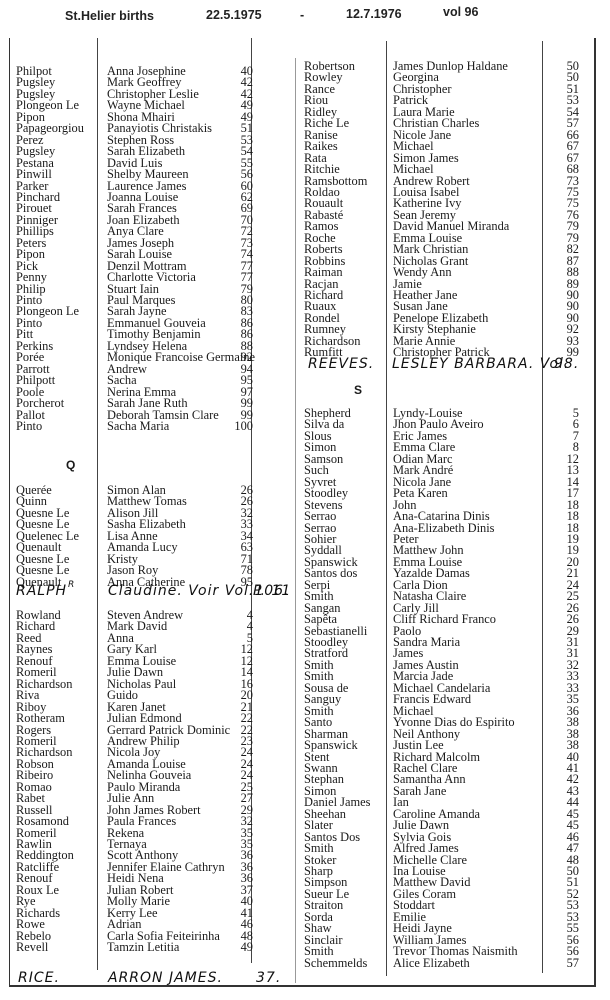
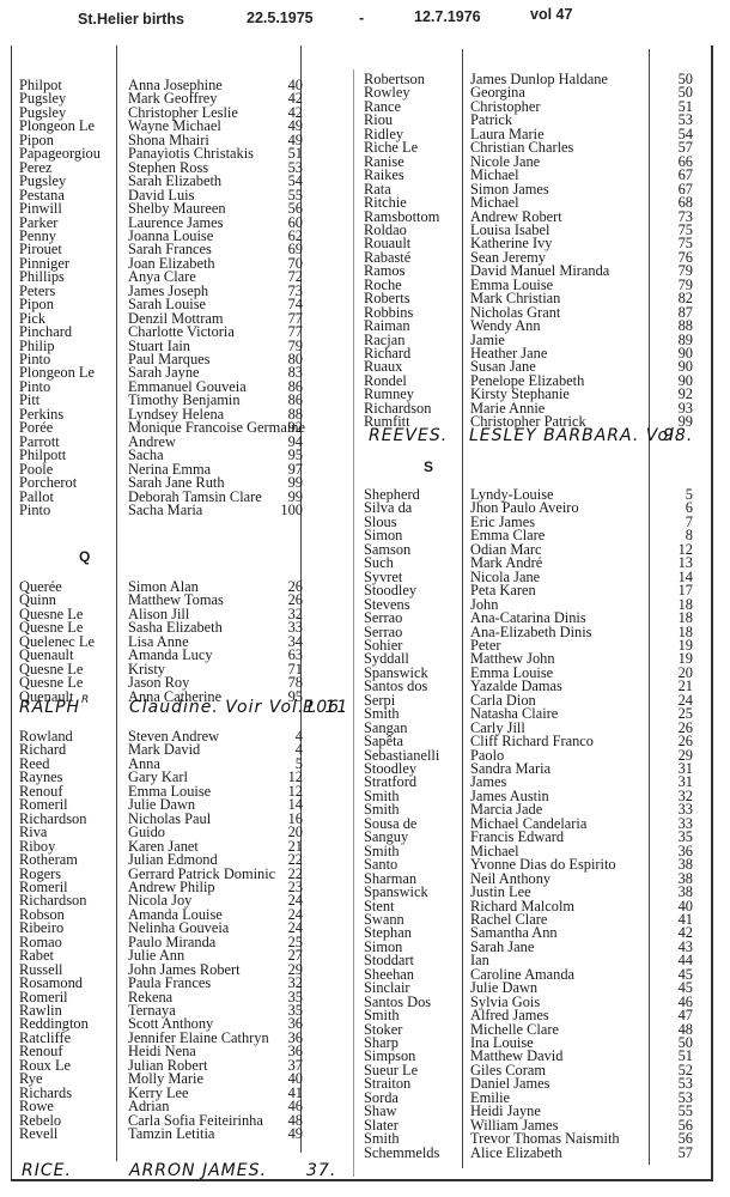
  St.Helier births
  22.5.1975
  -
  12.7.1976
- vol 96
+ vol 47
  Philpot
  Anna Josephine
  40
  Pugsley
  Mark Geoffrey
  42
  Pugsley
  Christopher Leslie
  42
  Plongeon Le
  Wayne Michael
  49
  Pipon
  Shona Mhairi
  49
  Papageorgiou
  Panayiotis Christakis
  51
  Perez
  Stephen Ross
  53
  Pugsley
  Sarah Elizabeth
  54
  Pestana
  David Luis
  55
  Pinwill
  Shelby Maureen
  56
  Parker
  Laurence James
  60
- Pinchard
+ Penny
  Joanna Louise
  62
  Pirouet
  Sarah Frances
  69
  Pinniger
  Joan Elizabeth
  70
  Phillips
  Anya Clare
  72
  Peters
  James Joseph
  73
  Pipon
  Sarah Louise
  74
  Pick
  Denzil Mottram
  77
- Penny
+ Pinchard
  Charlotte Victoria
  77
  Philip
  Stuart Iain
  79
  Pinto
  Paul Marques
  80
  Plongeon Le
  Sarah Jayne
  83
  Pinto
  Emmanuel Gouveia
  86
  Pitt
  Timothy Benjamin
  86
  Perkins
  Lyndsey Helena
  88
  Porée
  Monique Francoise Germaine
  92
  Parrott
  Andrew
  94
  Philpott
  Sacha
  95
  Poole
  Nerina Emma
  97
  Porcherot
  Sarah Jane Ruth
  99
  Pallot
  Deborah Tamsin Clare
  99
  Pinto
  Sacha Maria
  100
  Q
  Querée
  Simon Alan
  26
  Quinn
  Matthew Tomas
  26
  Quesne Le
  Alison Jill
  32
  Quesne Le
  Sasha Elizabeth
  33
  Quelenec Le
  Lisa Anne
  34
  Quenault
  Amanda Lucy
  63
  Quesne Le
  Kristy
  71
  Quesne Le
  Jason Roy
  78
  Quenault
  Anna Catherine
  95
  RALPH
  R
  Claudine. Voir Vol.106.
  P. 11
  Rowland
  Steven Andrew
  4
  Richard
  Mark David
  4
  Reed
  Anna
  5
  Raynes
  Gary Karl
  12
  Renouf
  Emma Louise
  12
  Romeril
  Julie Dawn
  14
  Richardson
  Nicholas Paul
  16
  Riva
  Guido
  20
  Riboy
  Karen Janet
  21
  Rotheram
  Julian Edmond
  22
  Rogers
  Gerrard Patrick Dominic
  22
  Romeril
  Andrew Philip
  23
  Richardson
  Nicola Joy
  24
  Robson
  Amanda Louise
  24
  Ribeiro
  Nelinha Gouveia
  24
  Romao
  Paulo Miranda
  25
  Rabet
  Julie Ann
  27
  Russell
  John James Robert
  29
  Rosamond
  Paula Frances
  32
  Romeril
  Rekena
  35
  Rawlin
  Ternaya
  35
  Reddington
  Scott Anthony
  36
  Ratcliffe
  Jennifer Elaine Cathryn
  36
  Renouf
  Heidi Nena
  36
  Roux Le
  Julian Robert
  37
  Rye
  Molly Marie
  40
  Richards
  Kerry Lee
  41
  Rowe
  Adrian
  46
  Rebelo
  Carla Sofia Feiteirinha
  48
  Revell
  Tamzin Letitia
  49
  RICE.
  ARRON JAMES.
  37.
  Robertson
  James Dunlop Haldane
  50
  Rowley
  Georgina
  50
  Rance
  Christopher
  51
  Riou
  Patrick
  53
  Ridley
  Laura Marie
  54
  Riche Le
  Christian Charles
  57
  Ranise
  Nicole Jane
  66
  Raikes
  Michael
  67
  Rata
  Simon James
  67
  Ritchie
  Michael
  68
  Ramsbottom
  Andrew Robert
  73
  Roldao
  Louisa Isabel
  75
  Rouault
  Katherine Ivy
  75
  Rabasté
  Sean Jeremy
  76
  Ramos
  David Manuel Miranda
  79
  Roche
  Emma Louise
  79
  Roberts
  Mark Christian
  82
  Robbins
  Nicholas Grant
  87
  Raiman
  Wendy Ann
  88
  Racjan
  Jamie
  89
  Richard
  Heather Jane
  90
  Ruaux
  Susan Jane
  90
  Rondel
  Penelope Elizabeth
  90
  Rumney
  Kirsty Stephanie
  92
  Richardson
  Marie Annie
  93
  Rumfitt
  Christopher Patrick
  99
  REEVES.
  LESLEY BARBARA. Vol.
  98.
  S
  Shepherd
  Lyndy-Louise
  5
  Silva da
  Jhon Paulo Aveiro
  6
  Slous
  Eric James
  7
  Simon
  Emma Clare
  8
  Samson
  Odian Marc
  12
  Such
  Mark André
  13
  Syvret
  Nicola Jane
  14
  Stoodley
  Peta Karen
  17
  Stevens
  John
  18
  Serrao
  Ana-Catarina Dinis
  18
  Serrao
  Ana-Elizabeth Dinis
  18
  Sohier
  Peter
  19
  Syddall
  Matthew John
  19
  Spanswick
  Emma Louise
  20
  Santos dos
  Yazalde Damas
  21
  Serpi
  Carla Dion
  24
  Smith
  Natasha Claire
  25
  Sangan
  Carly Jill
  26
  Sapêta
  Cliff Richard Franco
  26
  Sebastianelli
  Paolo
  29
  Stoodley
  Sandra Maria
  31
  Stratford
  James
  31
  Smith
  James Austin
  32
  Smith
  Marcia Jade
  33
  Sousa de
  Michael Candelaria
  33
  Sanguy
  Francis Edward
  35
  Smith
  Michael
  36
  Santo
  Yvonne Dias do Espirito
  38
  Sharman
  Neil Anthony
  38
  Spanswick
  Justin Lee
  38
  Stent
  Richard Malcolm
  40
  Swann
  Rachel Clare
  41
  Stephan
  Samantha Ann
  42
  Simon
  Sarah Jane
  43
- Daniel James
+ Stoddart
  Ian
  44
  Sheehan
  Caroline Amanda
  45
- Slater
+ Sinclair
  Julie Dawn
  45
  Santos Dos
  Sylvia Gois
  46
  Smith
  Alfred James
  47
  Stoker
  Michelle Clare
  48
  Sharp
  Ina Louise
  50
  Simpson
  Matthew David
  51
  Sueur Le
  Giles Coram
  52
  Straiton
- Stoddart
+ Daniel James
  53
  Sorda
  Emilie
  53
  Shaw
  Heidi Jayne
  55
- Sinclair
+ Slater
  William James
  56
  Smith
  Trevor Thomas Naismith
  56
  Schemmelds
  Alice Elizabeth
  57
